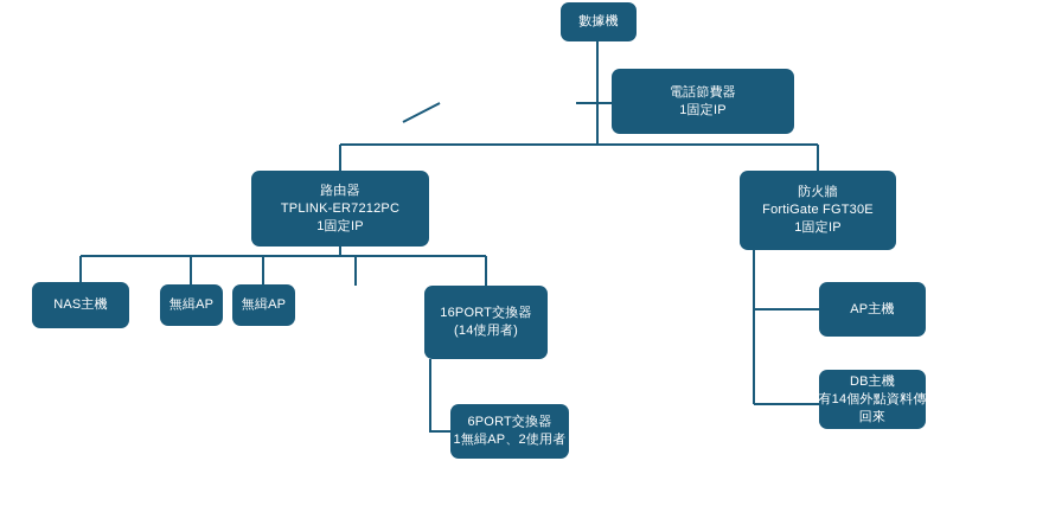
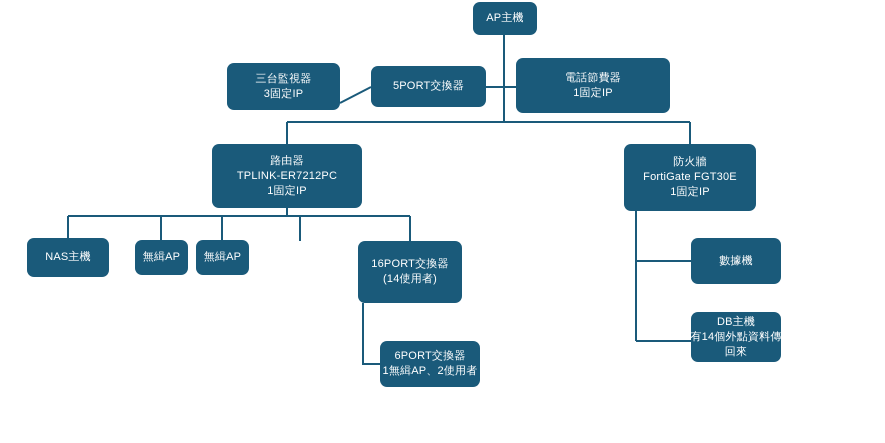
- 數據機
+ AP主機
+ 三台監視器
+ 3固定IP
+ 5PORT交換器
  電話節費器
  1固定IP
  路由器
  TPLINK-ER7212PC
  1固定IP
  防火牆
  FortiGate FGT30E
  1固定IP
  NAS主機
  無緝AP
  無緝AP
  16PORT交換器
  (14使用者)
  6PORT交換器
  1無緝AP、2使用者
- AP主機
+ 數據機
  DB主機
  有14個外點資料傳
  回來
